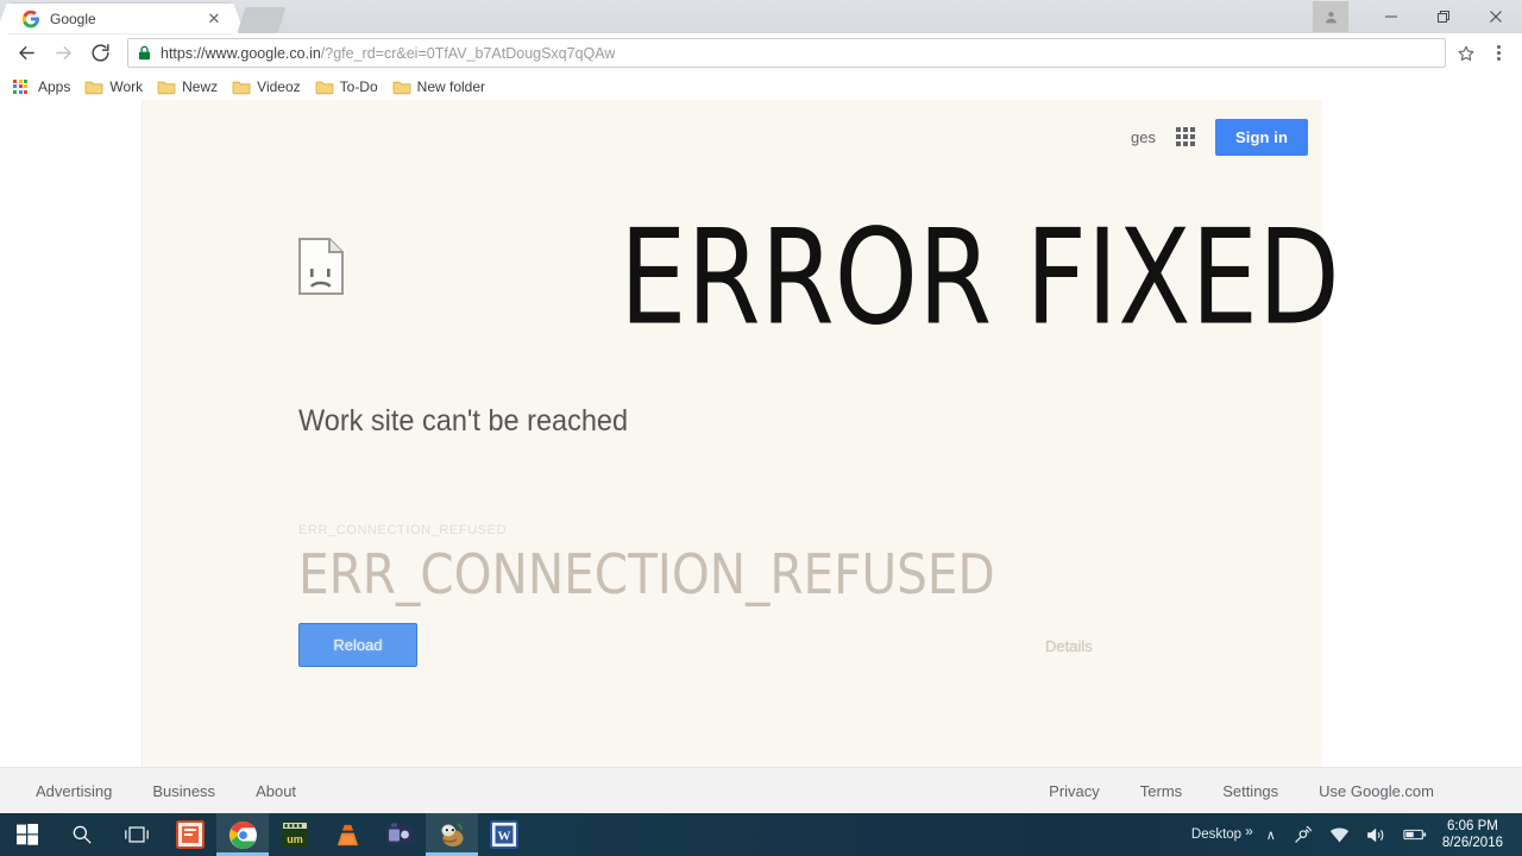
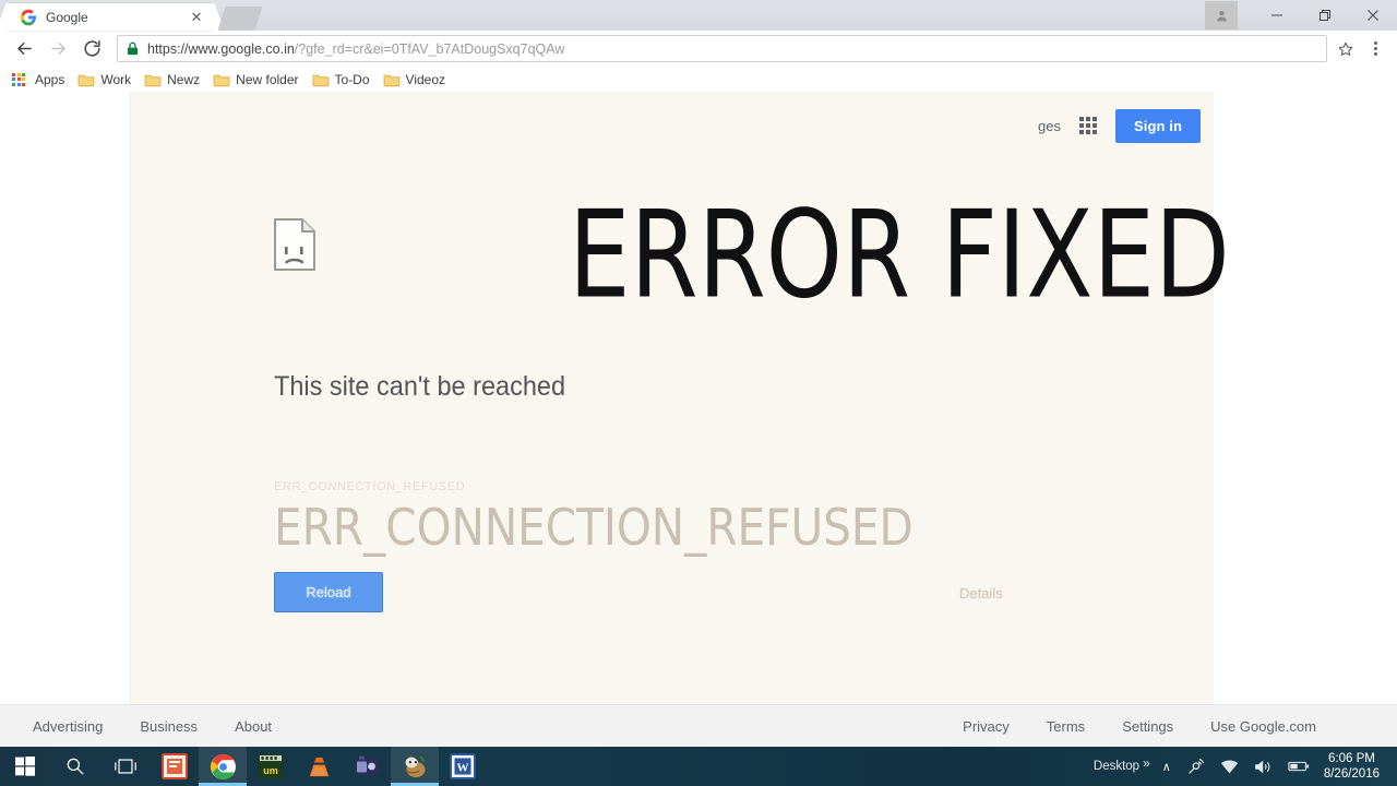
  Google
  ✕
  https://www.google.co.in/?gfe_rd=cr&ei=0TfAV_b7AtDougSxq7qQAw
  Apps
  Work
  Newz
- Videoz
+ New folder
  To-Do
- New folder
+ Videoz
  ges
  Sign in
  ERROR FIXED
- Work site can't be reached
+ This site can't be reached
  ERR_CONNECTION_REFUSED
  ERR_CONNECTION_REFUSED
  Reload
  Details
  Advertising
  Business
  About
  Privacy
  Terms
  Settings
  Use Google.com
  um
  W
  Desktop
  »
  ∧
  6:06 PM
  8/26/2016
